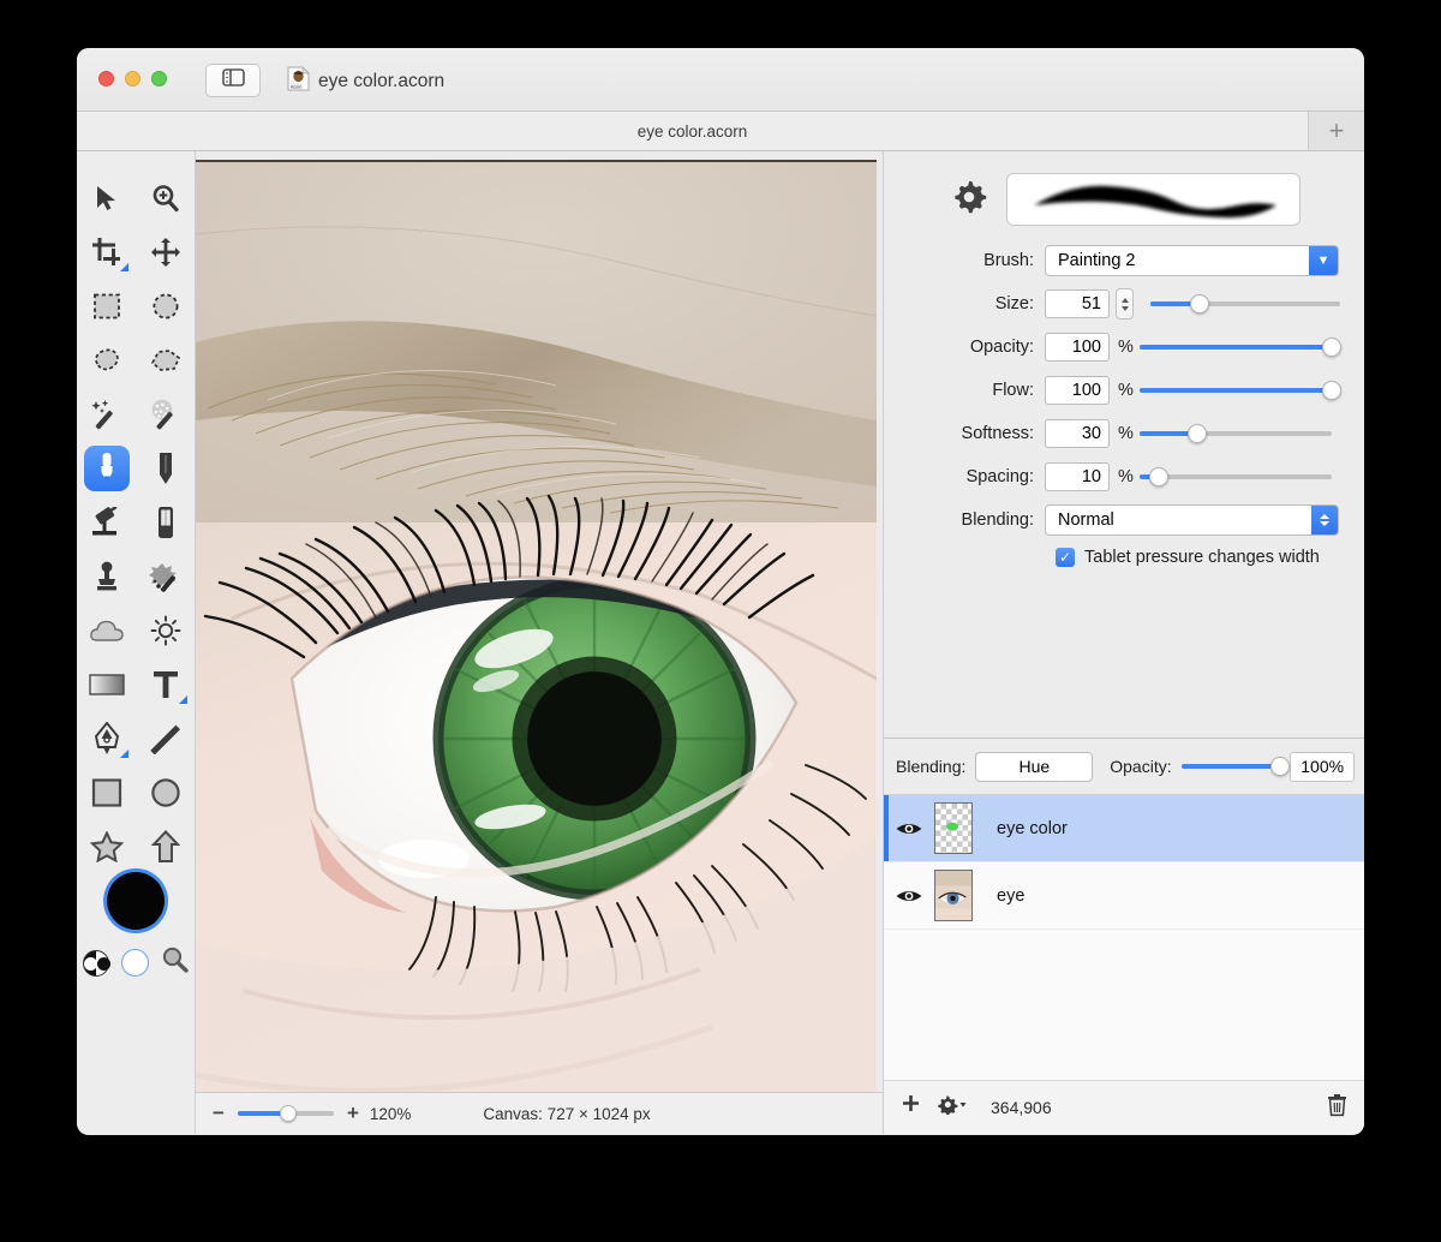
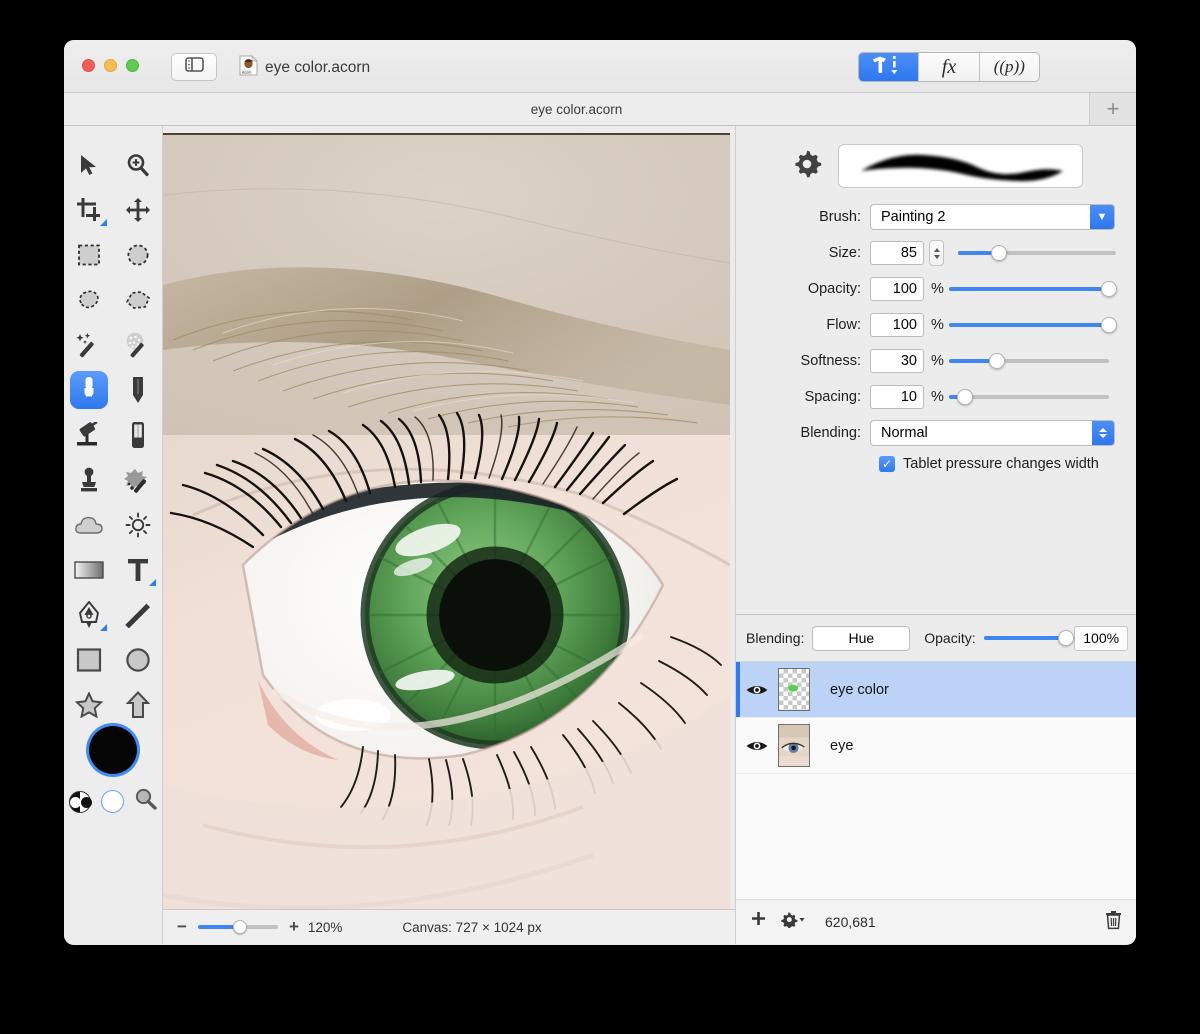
  eye color.acorn
+ fx
+ ((p))
  eye color.acorn
  +
  −
  +
  120%
  Canvas: 727 × 1024 px
  Brush:
  Painting 2
  ▼
  Size:
- 51
+ 85
  Opacity:
  100
  %
  Flow:
  100
  %
  Softness:
  30
  %
  Spacing:
  10
  %
  Blending:
  Normal
  ✓
  Tablet pressure changes width
  Blending:
  Hue
  Opacity:
  100%
  eye color
  eye
- 364,906
+ 620,681
